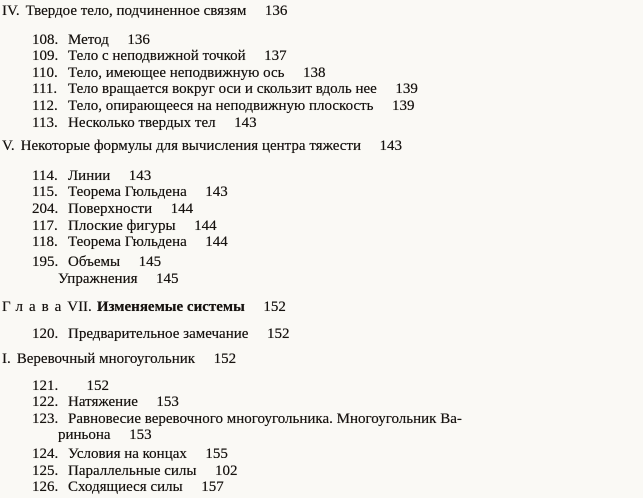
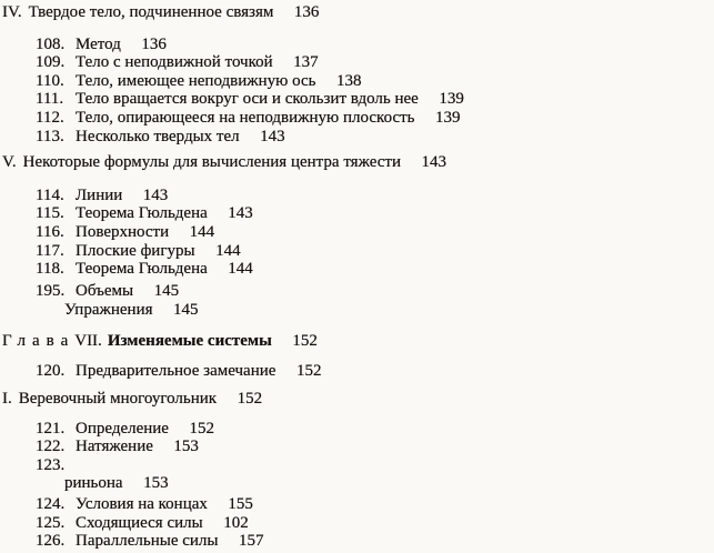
  IV.
  Твердое тело, подчиненное связям
  136
  108.
  Метод
  136
  109.
  Тело с неподвижной точкой
  137
  110.
  Тело, имеющее неподвижную ось
  138
  111.
  Тело вращается вокруг оси и скользит вдоль нее
  139
  112.
  Тело, опирающееся на неподвижную плоскость
  139
  113.
  Несколько твердых тел
  143
  V.
  Некоторые формулы для вычисления центра тяжести
  143
  114.
  Линии
  143
  115.
  Теорема Гюльдена
  143
- 204.
+ 116.
  Поверхности
  144
  117.
  Плоские фигуры
  144
  118.
  Теорема Гюльдена
  144
  195.
  Объемы
  145
  Упражнения
  145
  Глава
  VII.
  Изменяемые системы
  152
  120.
  Предварительное замечание
  152
  I.
  Веревочный многоугольник
  152
  121.
+ Определение
  152
  122.
  Натяжение
  153
  123.
- Равновесие веревочного многоугольника. Многоугольник Ва-
  риньона
  153
  124.
  Условия на концах
  155
  125.
- Параллельные силы
+ Сходящиеся силы
  102
  126.
- Сходящиеся силы
+ Параллельные силы
  157
